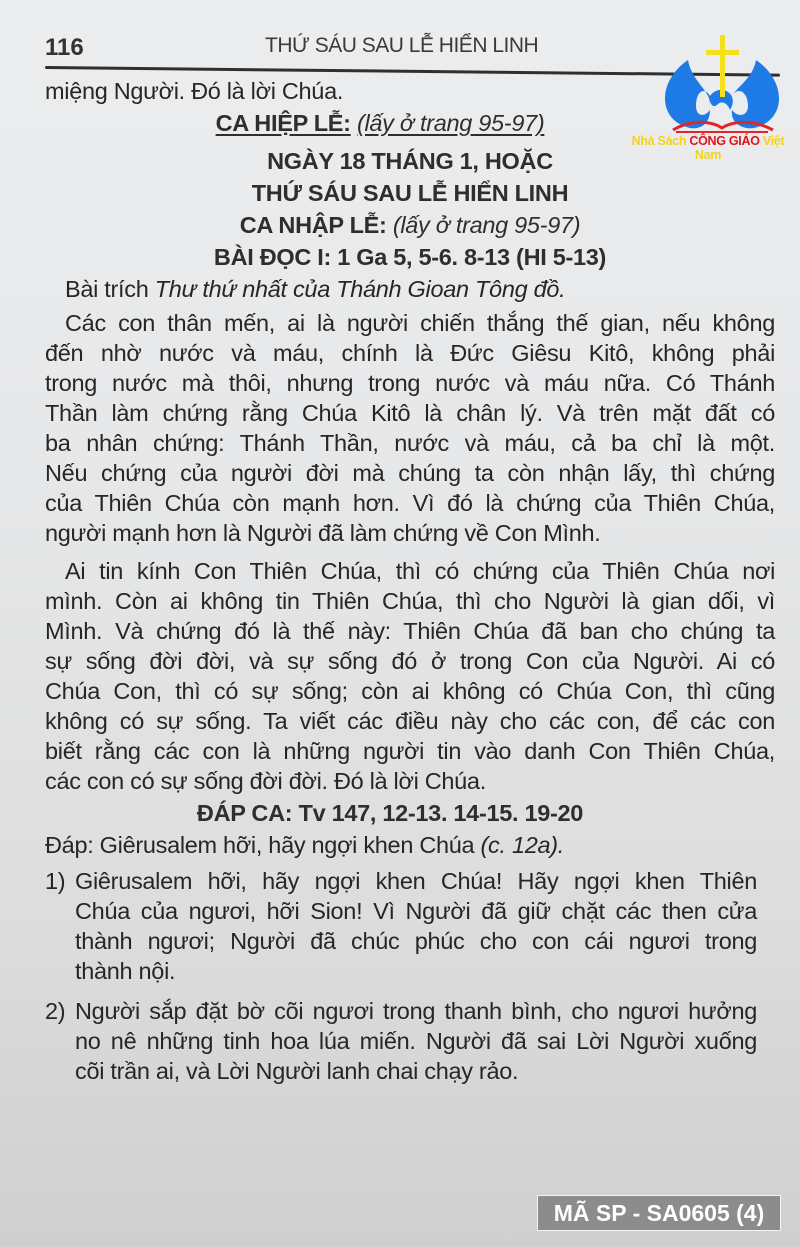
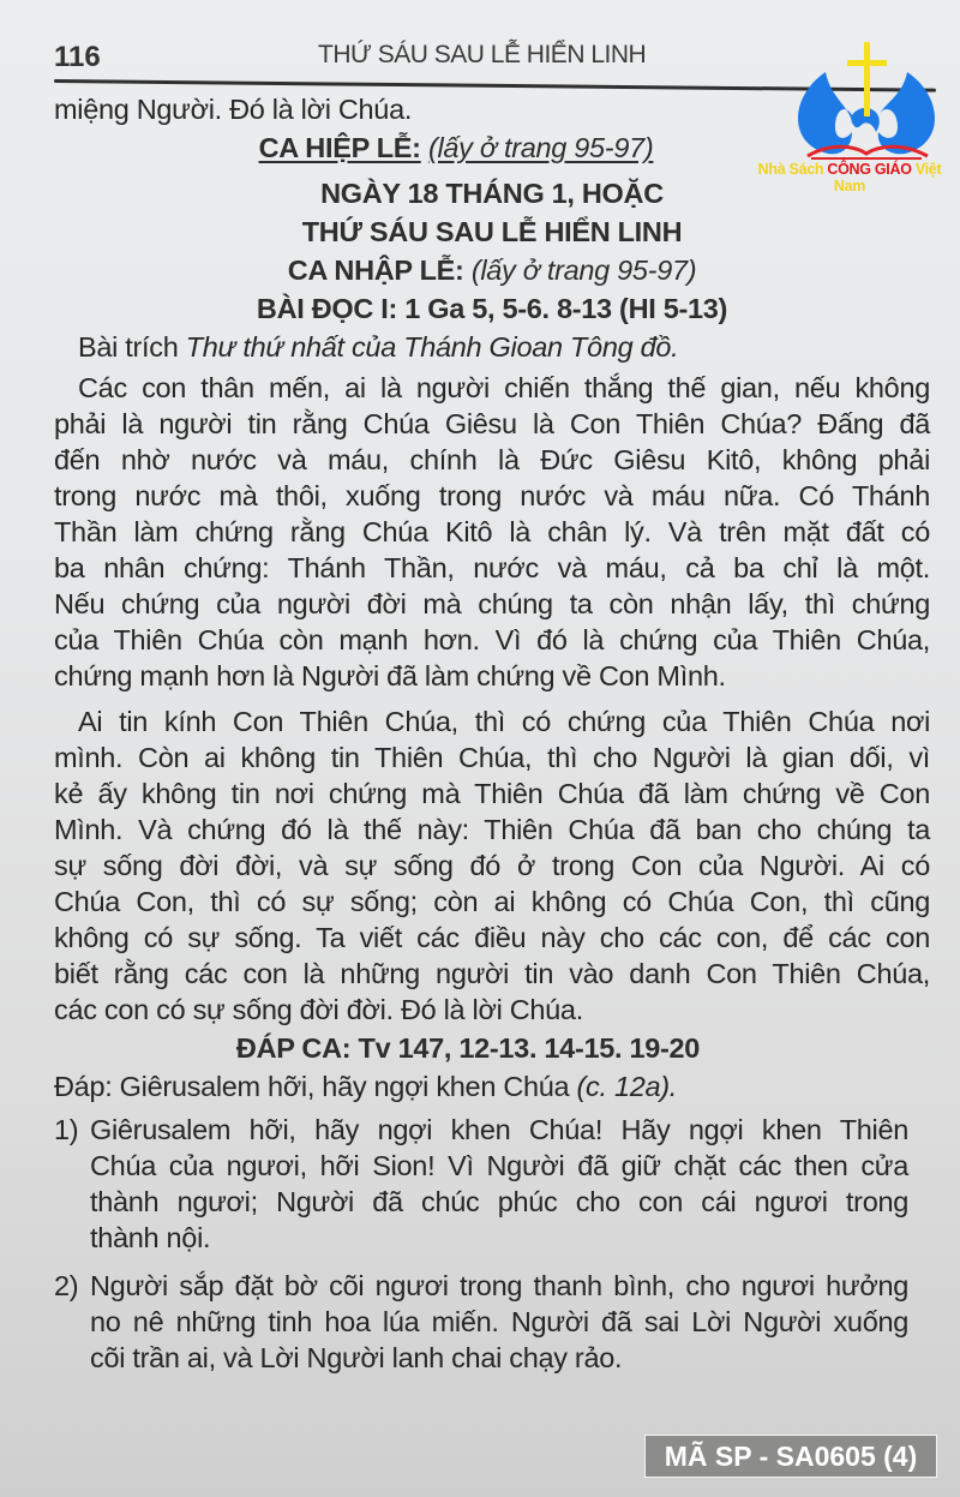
  116
  THỨ SÁU SAU LỄ HIỂN LINH
  Nhà Sách CÔNG GIÁO Việt Nam
  miệng Người. Đó là lời Chúa.
  CA HIỆP LỄ: (lấy ở trang 95-97)
  NGÀY 18 THÁNG 1, HOẶC
  THỨ SÁU SAU LỄ HIỂN LINH
  CA NHẬP LỄ: (lấy ở trang 95-97)
  BÀI ĐỌC I: 1 Ga 5, 5-6. 8-13 (HI 5-13)
  Bài trích Thư thứ nhất của Thánh Gioan Tông đồ.
  Các con thân mến, ai là người chiến thắng thế gian, nếu không
+ phải là người tin rằng Chúa Giêsu là Con Thiên Chúa? Đấng đã
  đến nhờ nước và máu, chính là Đức Giêsu Kitô, không phải
- trong nước mà thôi, nhưng trong nước và máu nữa. Có Thánh
+ trong nước mà thôi, xuống trong nước và máu nữa. Có Thánh
  Thần làm chứng rằng Chúa Kitô là chân lý. Và trên mặt đất có
  ba nhân chứng: Thánh Thần, nước và máu, cả ba chỉ là một.
  Nếu chứng của người đời mà chúng ta còn nhận lấy, thì chứng
  của Thiên Chúa còn mạnh hơn. Vì đó là chứng của Thiên Chúa,
- người mạnh hơn là Người đã làm chứng về Con Mình.
+ chứng mạnh hơn là Người đã làm chứng về Con Mình.
  Ai tin kính Con Thiên Chúa, thì có chứng của Thiên Chúa nơi
  mình. Còn ai không tin Thiên Chúa, thì cho Người là gian dối, vì
+ kẻ ấy không tin nơi chứng mà Thiên Chúa đã làm chứng về Con
  Mình. Và chứng đó là thế này: Thiên Chúa đã ban cho chúng ta
  sự sống đời đời, và sự sống đó ở trong Con của Người. Ai có
  Chúa Con, thì có sự sống; còn ai không có Chúa Con, thì cũng
  không có sự sống. Ta viết các điều này cho các con, để các con
  biết rằng các con là những người tin vào danh Con Thiên Chúa,
  các con có sự sống đời đời. Đó là lời Chúa.
  ĐÁP CA: Tv 147, 12-13. 14-15. 19-20
  Đáp: Giêrusalem hỡi, hãy ngợi khen Chúa (c. 12a).
  1)
  Giêrusalem hỡi, hãy ngợi khen Chúa! Hãy ngợi khen Thiên
  Chúa của ngươi, hỡi Sion! Vì Người đã giữ chặt các then cửa
  thành ngươi; Người đã chúc phúc cho con cái ngươi trong
  thành nội.
  2)
  Người sắp đặt bờ cõi ngươi trong thanh bình, cho ngươi hưởng
  no nê những tinh hoa lúa miến. Người đã sai Lời Người xuống
  cõi trần ai, và Lời Người lanh chai chạy rảo.
  MÃ SP - SA0605 (4)
